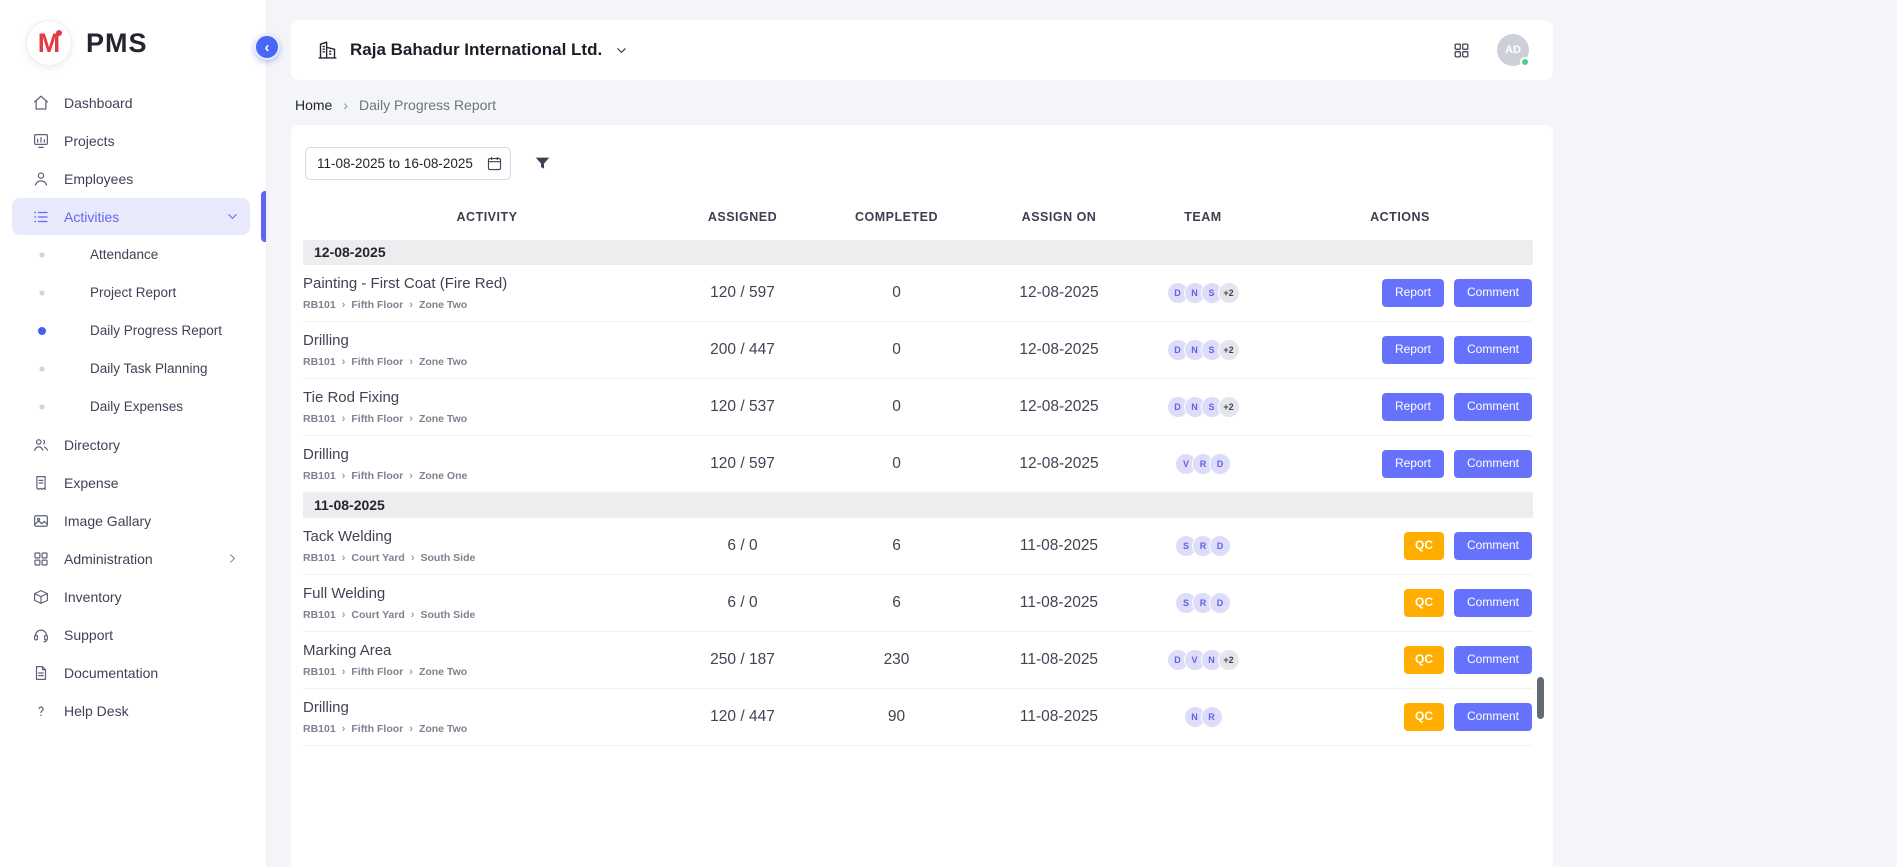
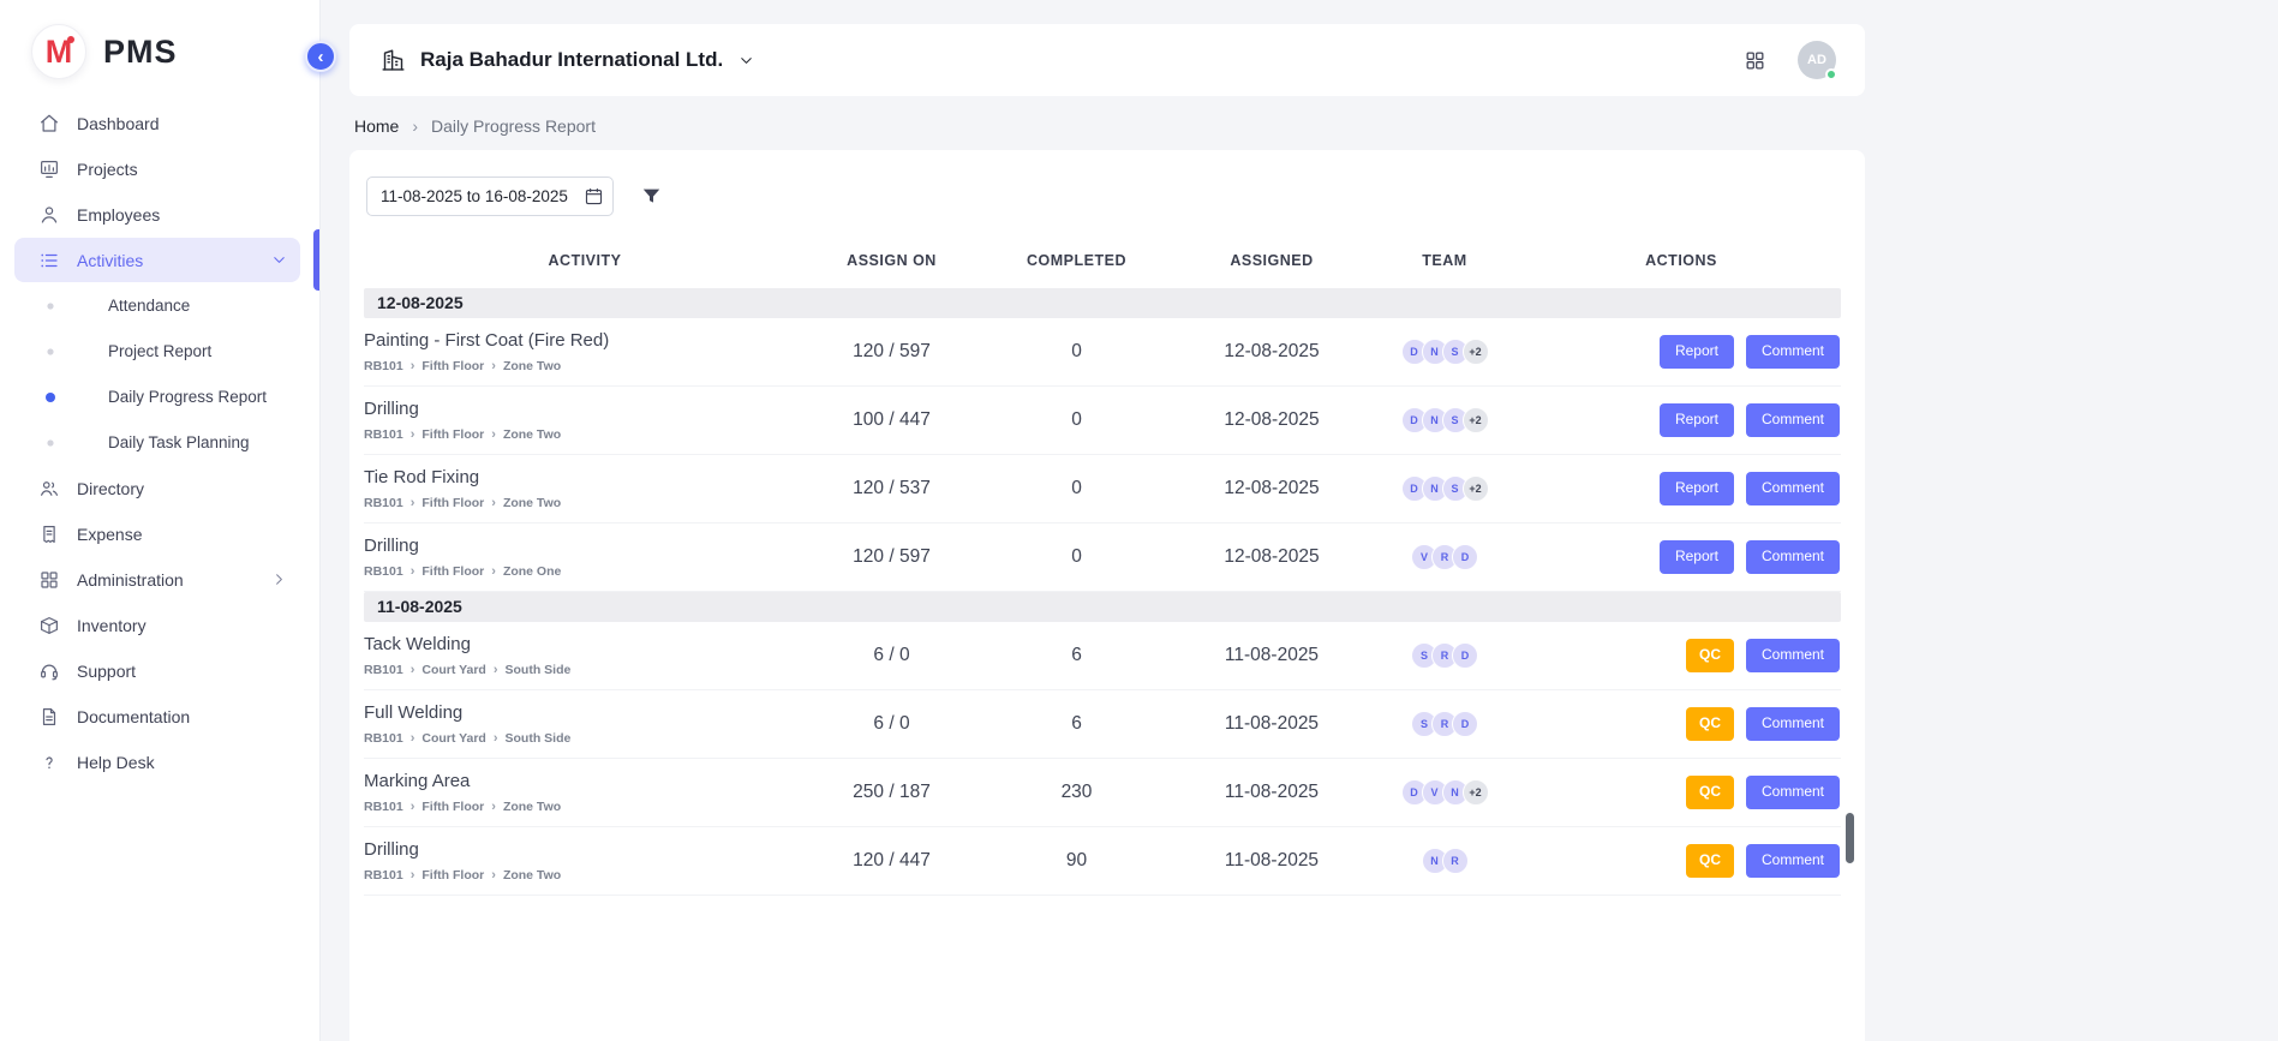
  M
  PMS
  Dashboard
  Projects
  Employees
  Activities
  Attendance
  Project Report
  Daily Progress Report
  Daily Task Planning
- Daily Expenses
  Directory
  Expense
- Image Gallary
  Administration
  Inventory
  Support
  Documentation
  Help Desk
  ‹
  Raja Bahadur International Ltd.
  AD
  Home
  ›
  Daily Progress Report
  11-08-2025 to 16-08-2025
  ACTIVITY
- ASSIGNED
+ ASSIGN ON
  COMPLETED
- ASSIGN ON
+ ASSIGNED
  TEAM
  ACTIONS
  12-08-2025
  Painting - First Coat (Fire Red)
  RB101
  ›
  Fifth Floor
  ›
  Zone Two
  120 / 597
  0
  12-08-2025
  D
  N
  S
  +2
  Report
  Comment
  Drilling
  RB101
  ›
  Fifth Floor
  ›
  Zone Two
- 200 / 447
+ 100 / 447
  0
  12-08-2025
  D
  N
  S
  +2
  Report
  Comment
  Tie Rod Fixing
  RB101
  ›
  Fifth Floor
  ›
  Zone Two
  120 / 537
  0
  12-08-2025
  D
  N
  S
  +2
  Report
  Comment
  Drilling
  RB101
  ›
  Fifth Floor
  ›
  Zone One
  120 / 597
  0
  12-08-2025
  V
  R
  D
  Report
  Comment
  11-08-2025
  Tack Welding
  RB101
  ›
  Court Yard
  ›
  South Side
  6 / 0
  6
  11-08-2025
  S
  R
  D
  QC
  Comment
  Full Welding
  RB101
  ›
  Court Yard
  ›
  South Side
  6 / 0
  6
  11-08-2025
  S
  R
  D
  QC
  Comment
  Marking Area
  RB101
  ›
  Fifth Floor
  ›
  Zone Two
  250 / 187
  230
  11-08-2025
  D
  V
  N
  +2
  QC
  Comment
  Drilling
  RB101
  ›
  Fifth Floor
  ›
  Zone Two
  120 / 447
  90
  11-08-2025
  N
  R
  QC
  Comment
